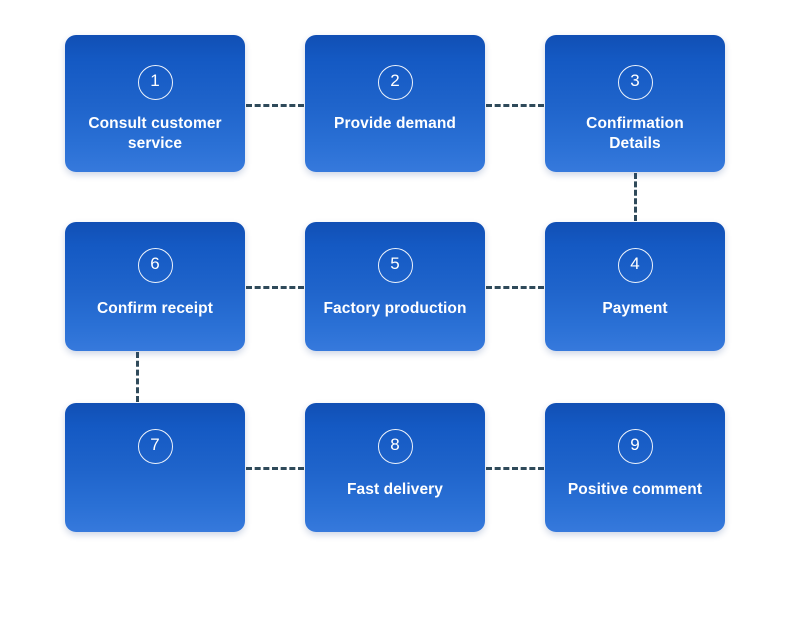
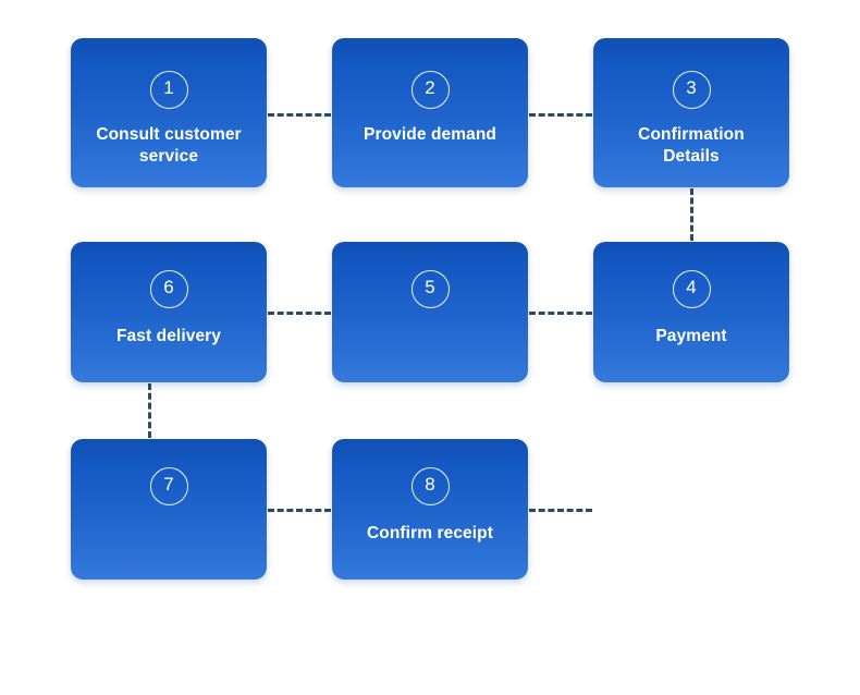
  1
  Consult customer
  service
  2
  Provide demand
  3
  Confirmation
  Details
  6
- Confirm receipt
+ Fast delivery
  5
- Factory production
  4
  Payment
  7
  8
- Fast delivery
+ Confirm receipt
- 9
- Positive comment
